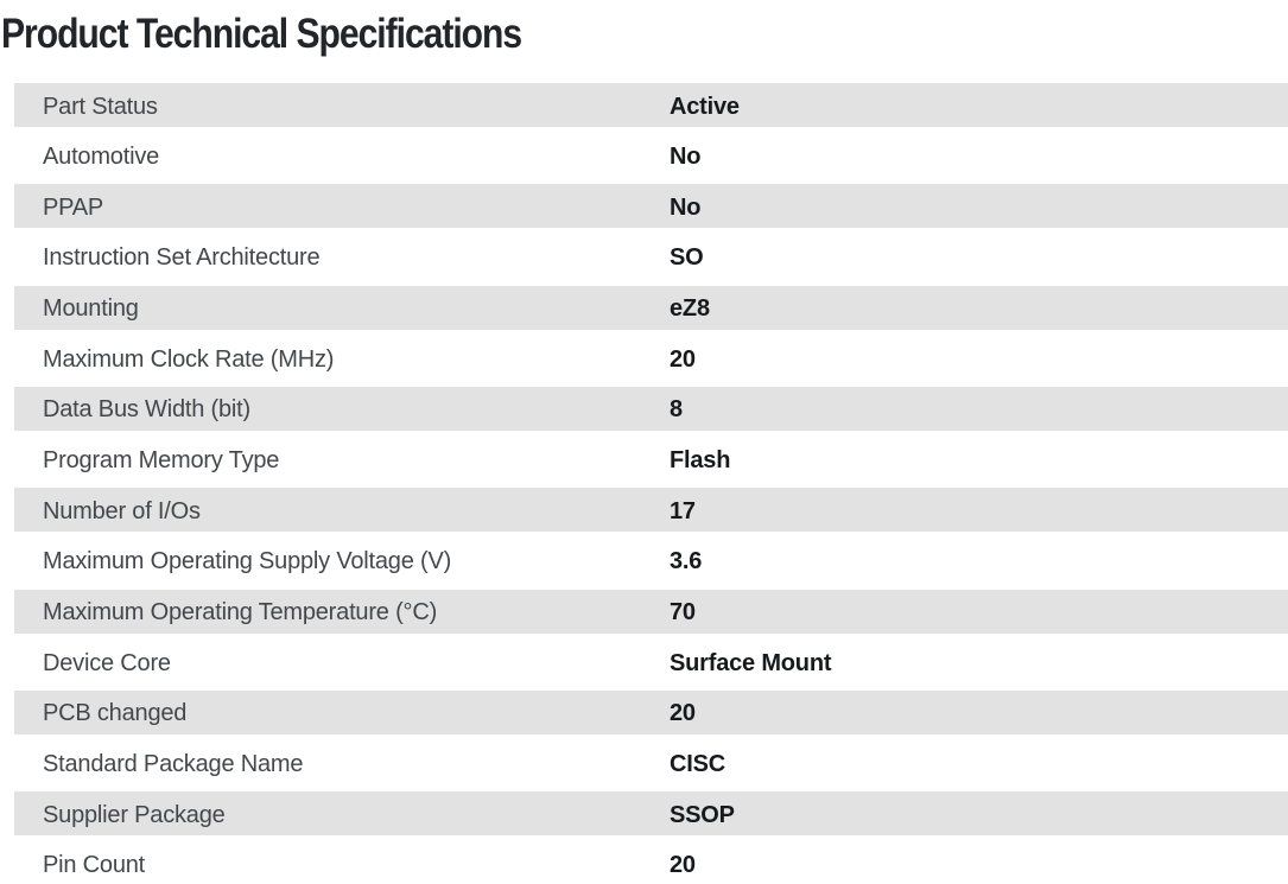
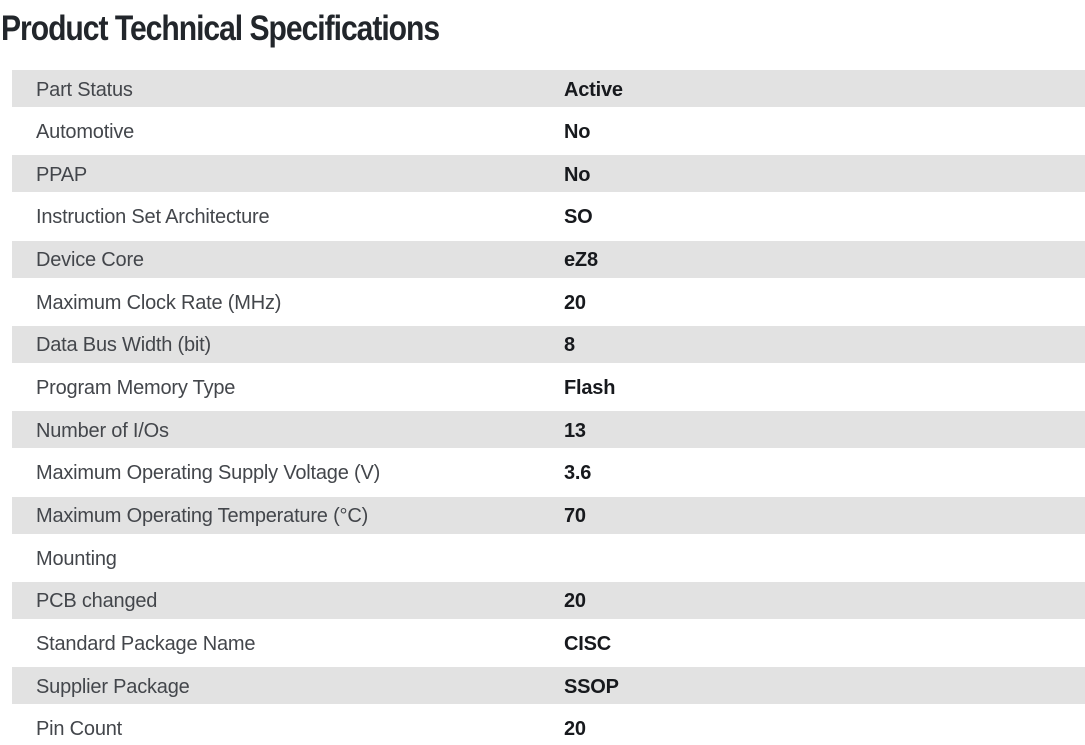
  Product Technical Specifications
  Part Status
  Active
  Automotive
  No
  PPAP
  No
  Instruction Set Architecture
  SO
- Mounting
+ Device Core
  eZ8
  Maximum Clock Rate (MHz)
  20
  Data Bus Width (bit)
  8
  Program Memory Type
  Flash
  Number of I/Os
- 17
+ 13
  Maximum Operating Supply Voltage (V)
  3.6
  Maximum Operating Temperature (°C)
  70
- Device Core
+ Mounting
- Surface Mount
  PCB changed
  20
  Standard Package Name
  CISC
  Supplier Package
  SSOP
  Pin Count
  20
